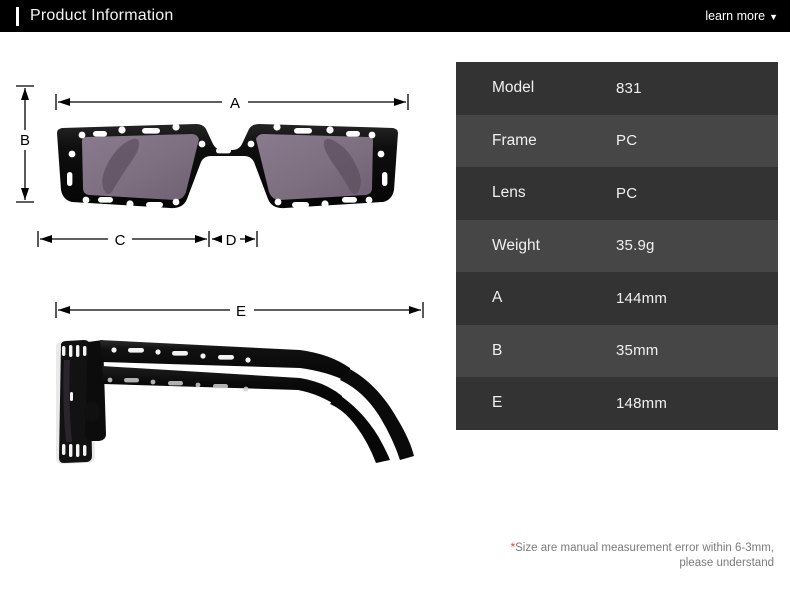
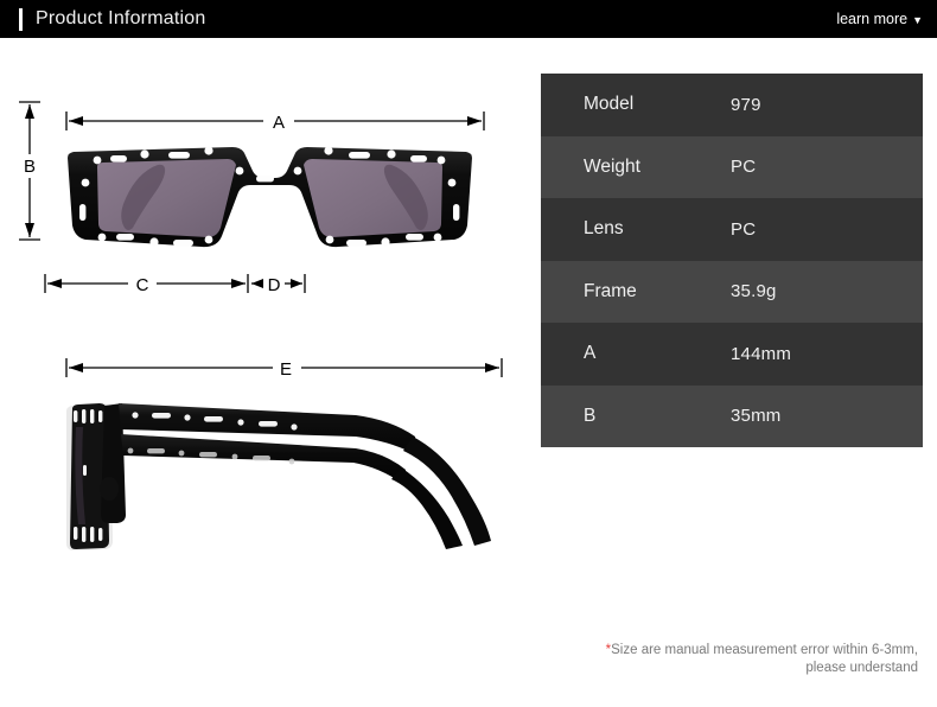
  Product Information
  learn more
  ▼
  A
  B
  C
  D
  E
- Model	831
+ Model	979
- Frame	PC
+ Weight	PC
  Lens	PC
- Weight	35.9g
+ Frame	35.9g
  A	144mm
  B	35mm
- E	148mm
  *Size are manual measurement error within 6-3mm,
  please understand
